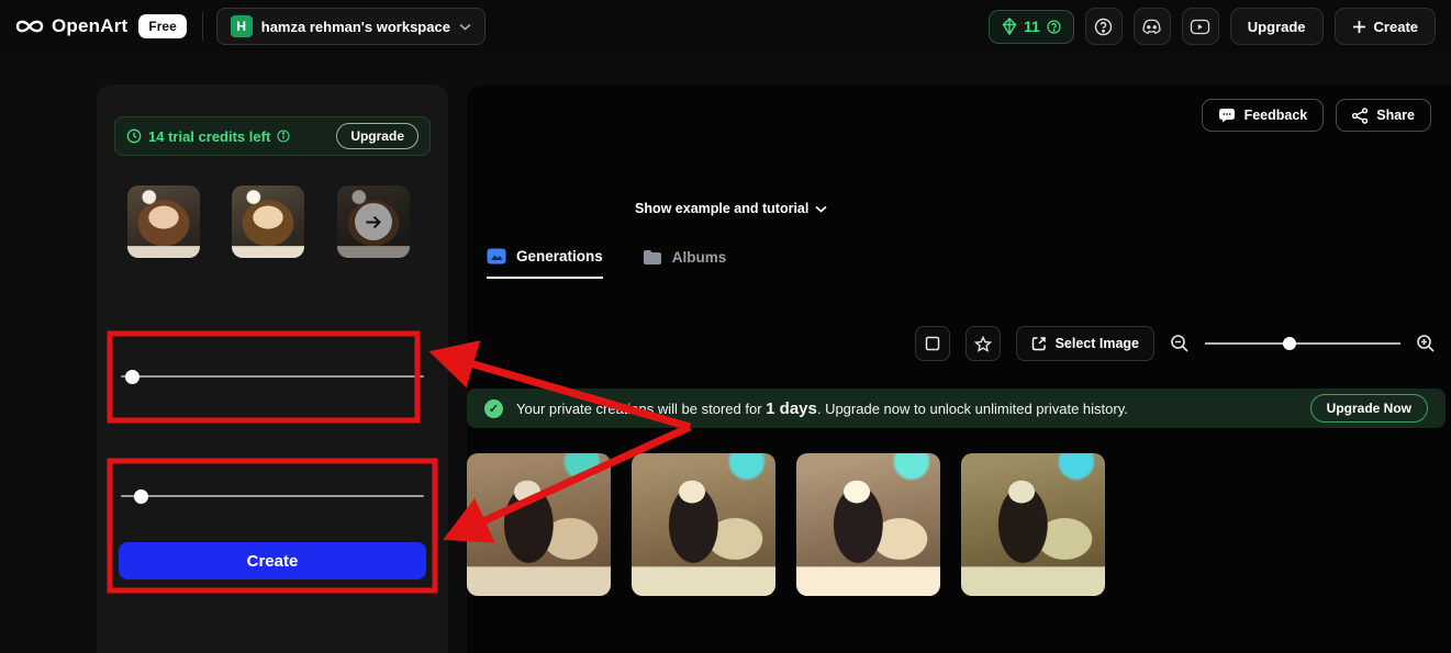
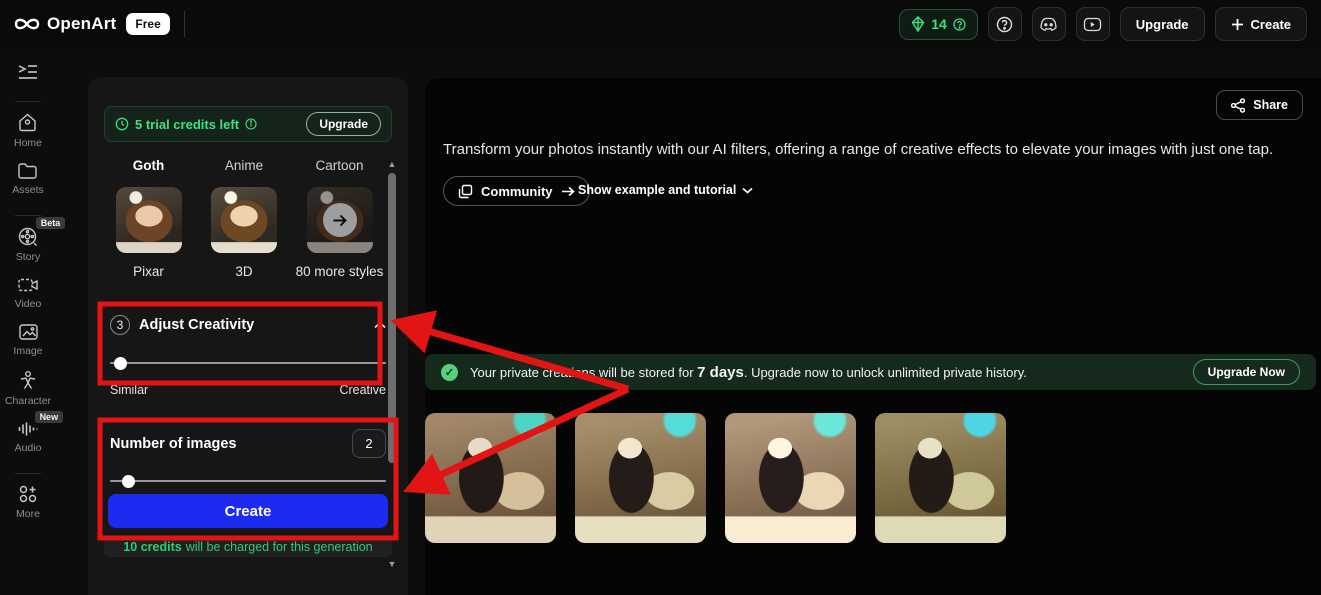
  OpenArt
  Free
- H
- hamza rehman's workspace
- 11
+ 14
  Upgrade
  Create
+ Home
+ Assets
+ Beta
+ Story
+ Video
+ Image
+ Character
+ New
+ Audio
+ More
- 14 trial credits left
+ 5 trial credits left
  Upgrade
+ Goth
+ Anime
+ Cartoon
+ Pixar
+ 3D
+ 80 more styles
+ 3
+ Adjust Creativity
+ Similar
+ Creative
+ Number of images
+ 2
  Create
+ 10 credits
+ will be charged for this generation
+ ▲
+ ▼
+ Transform your photos instantly with our AI filters, offering a range of creative effects to elevate your images with just one tap.
+ Community
  Show example and tutorial
- Generations
- Albums
- Feedback
  Share
- Select Image
  ✓
- Your private crns will be stored for 1 days. Upgrade now to unlock unlimited private history.
+ Your private crns will be stored for 7 days. Upgrade now to unlock unlimited private history.
  Upgrade Now
